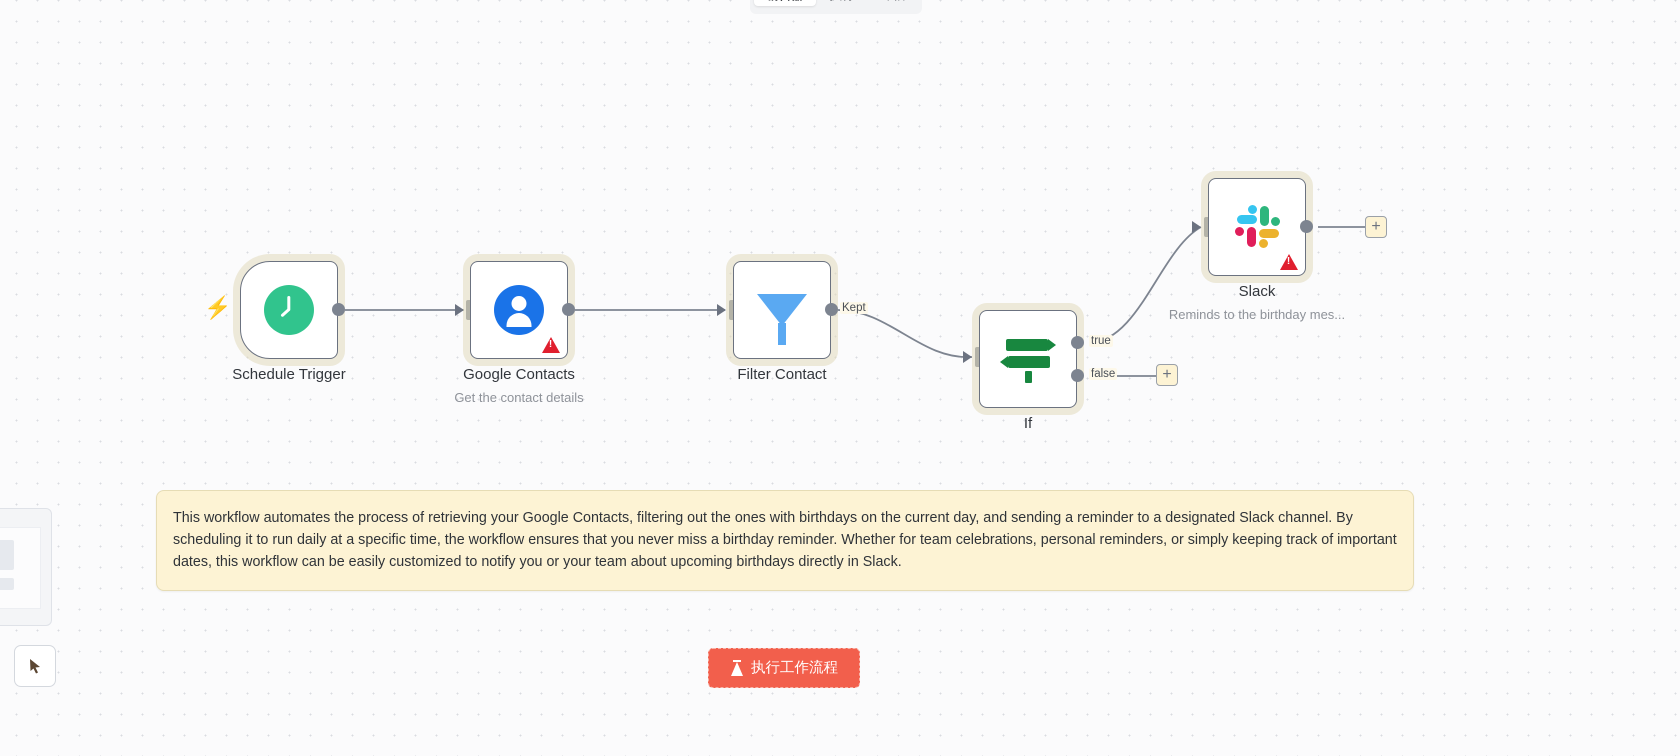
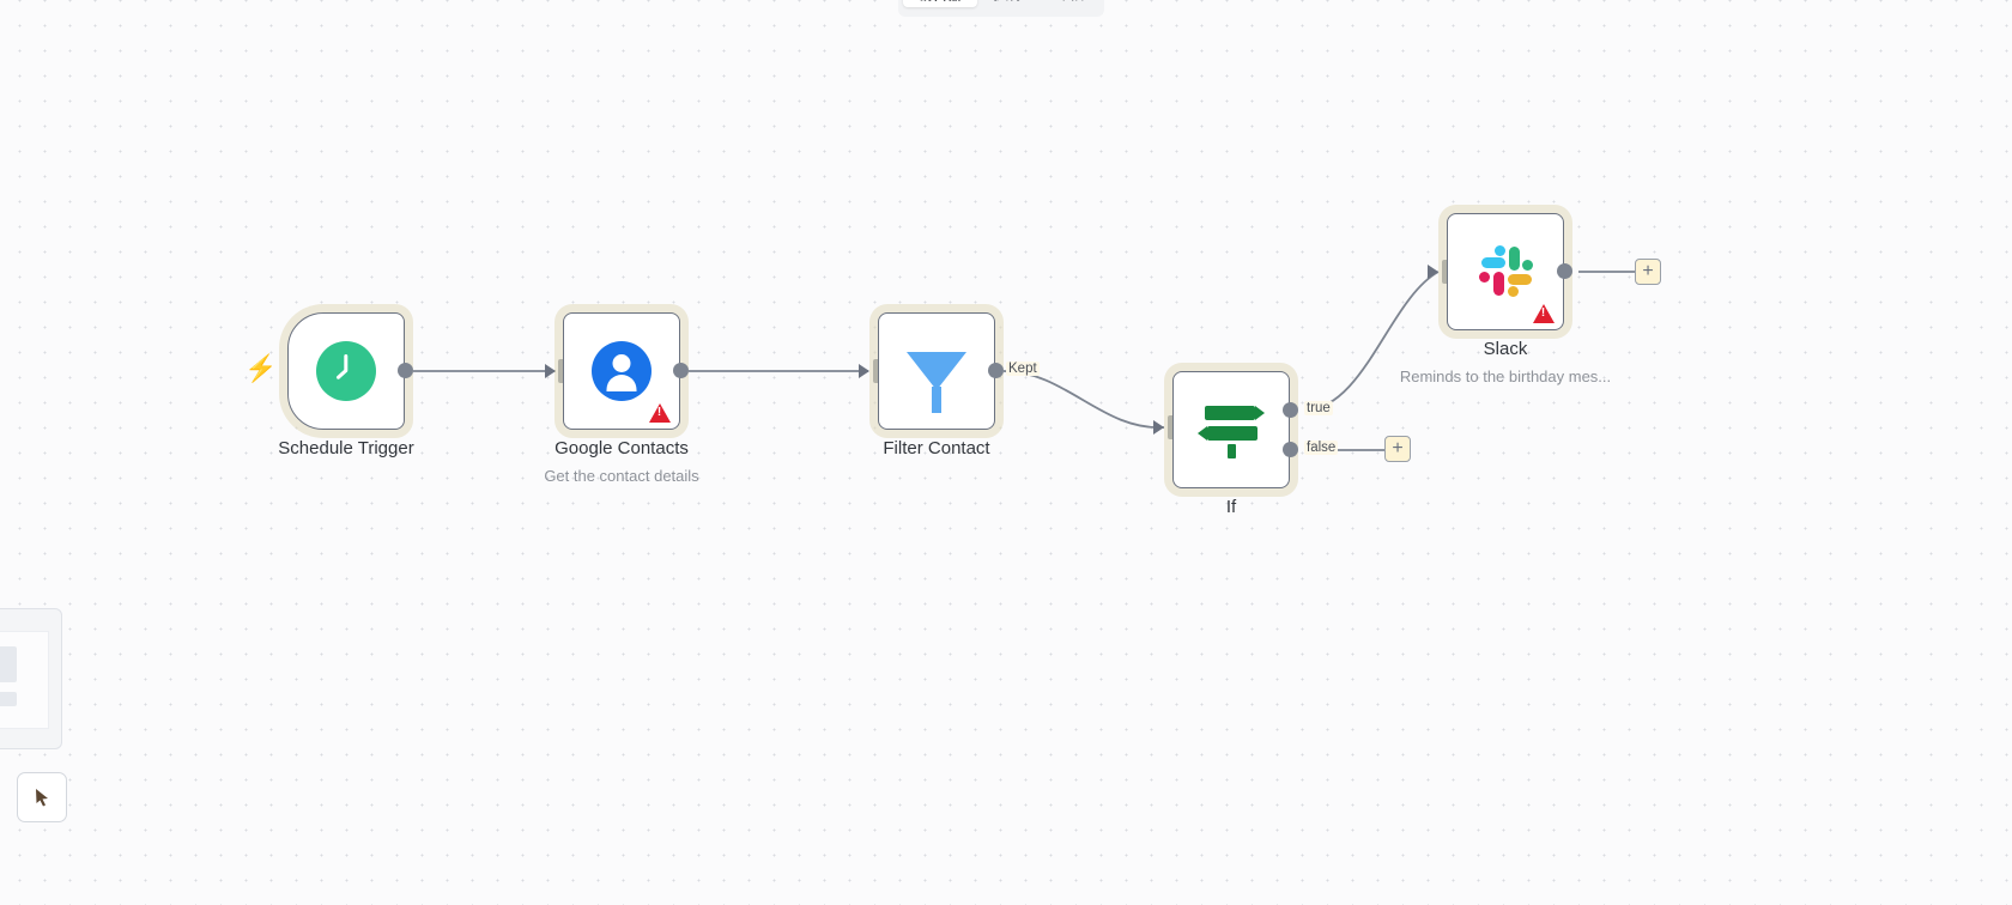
  ⚡
  Schedule Trigger
  Google Contacts
  Get the contact details
  Kept
  Filter Contact
  true
  false
  +
  If
  +
  Slack
  Reminds to the birthday mes...
- This workflow automates the process of retrieving your Google Contacts, filtering out the ones with birthdays on the current day, and sending a reminder to a designated Slack channel. By scheduling it to run daily at a specific time, the workflow ensures that you never miss a birthday reminder. Whether for team celebrations, personal reminders, or simply keeping track of important dates, this workflow can be easily customized to notify you or your team about upcoming birthdays directly in Slack.
- 执行工作流程
